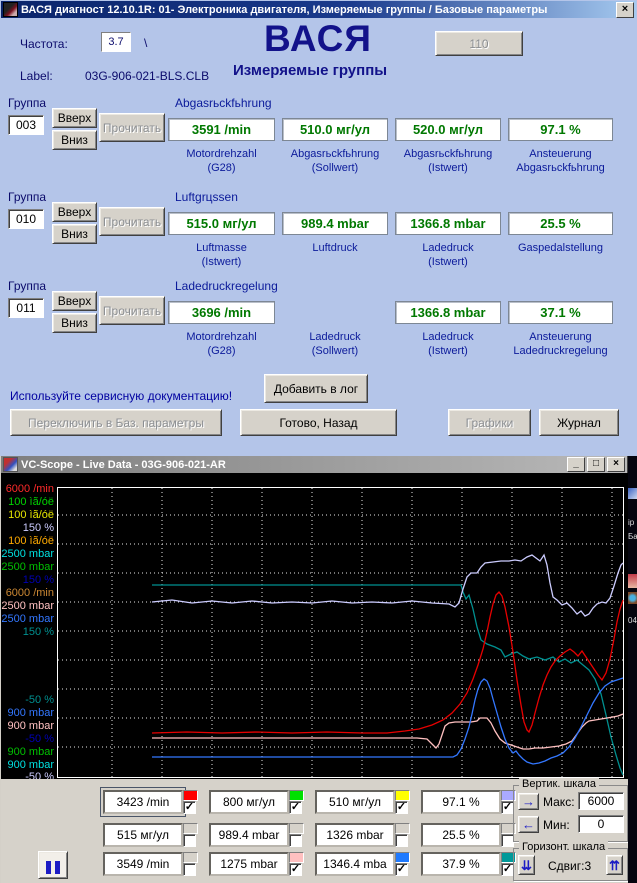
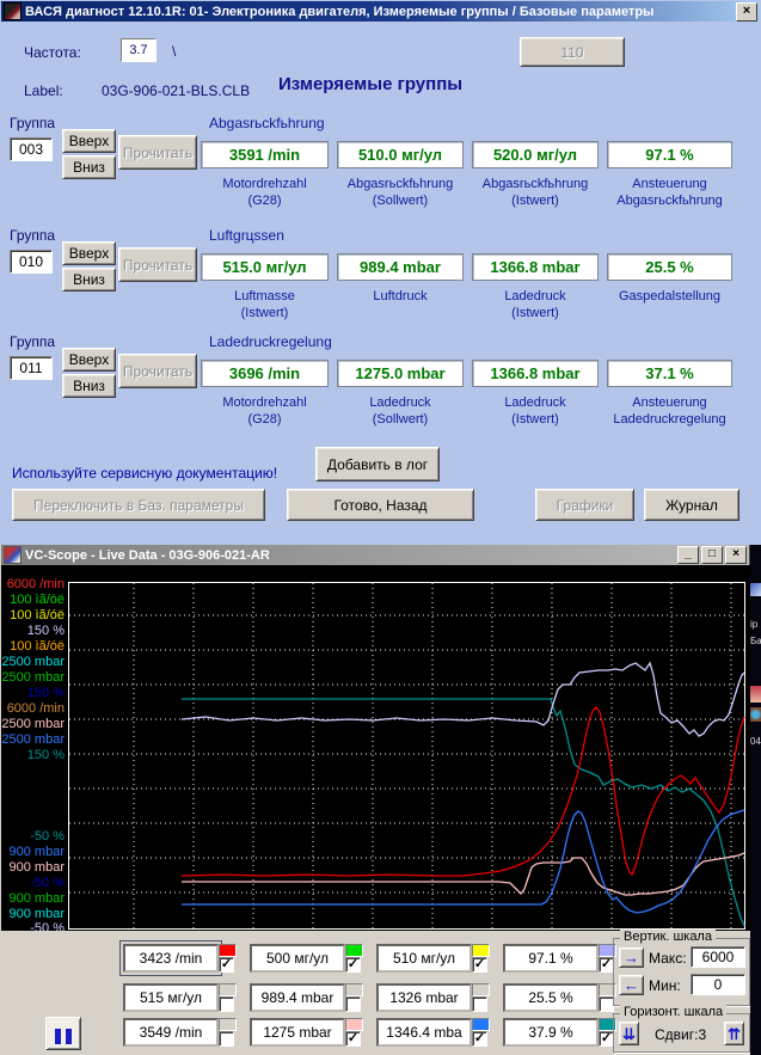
  ВАСЯ диагност 12.10.1R: 01- Электроника двигателя, Измеряемые группы / Базовые параметры
  ×
  Частота:
  3.7
  \
- ВАСЯ
  110
  Label:
  03G-906-021-BLS.CLB
  Измеряемые группы
  Группа
  003
  Вверх
  Вниз
  Прочитать
  Abgasrьckfьhrung
  3591 /min
  Motordrehzahl
  (G28)
  510.0 мг/ул
  Abgasrьckfьhrung
  (Sollwert)
  520.0 мг/ул
  Abgasrьckfьhrung
  (Istwert)
  97.1 %
  Ansteuerung
  Abgasrьckfьhrung
  Группа
  010
  Вверх
  Вниз
  Прочитать
  Luftgrцssen
  515.0 мг/ул
  Luftmasse
  (Istwert)
  989.4 mbar
  Luftdruck
  1366.8 mbar
  Ladedruck
  (Istwert)
  25.5 %
  Gaspedalstellung
  Группа
  011
  Вверх
  Вниз
  Прочитать
  Ladedruckregelung
  3696 /min
  Motordrehzahl
  (G28)
+ 1275.0 mbar
  Ladedruck
  (Sollwert)
  1366.8 mbar
  Ladedruck
  (Istwert)
  37.1 %
  Ansteuerung
  Ladedruckregelung
  Используйте сервисную документацию!
  Добавить в лог
  Переключить в Баз. параметры
  Готово, Назад
  Графики
  Журнал
  VC-Scope - Live Data - 03G-906-021-AR
  _
  □
  ×
  6000 /min
  100 ìã/óë
  100 ìã/óë
  150 %
  100 ìã/óë
  2500 mbar
  2500 mbar
  150 %
  6000 /min
  2500 mbar
  2500 mbar
  150 %
  -50 %
  900 mbar
  900 mbar
  -50 %
  900 mbar
  900 mbar
  -50 %
  3423 /min
  ✓
- 800 мг/ул
+ 500 мг/ул
  ✓
  510 мг/ул
  ✓
  97.1 %
  ✓
  515 мг/ул
  989.4 mbar
  1326 mbar
  25.5 %
  3549 /min
  1275 mbar
  ✓
  1346.4 mba
  ✓
  37.9 %
  ✓
  Вертик. шкала
  →
  Макс:
  6000
  ←
  Мин:
  0
  Горизонт. шкала
  ⇊
  Сдвиг:3
  ⇈
  ip
  Ба
  04
